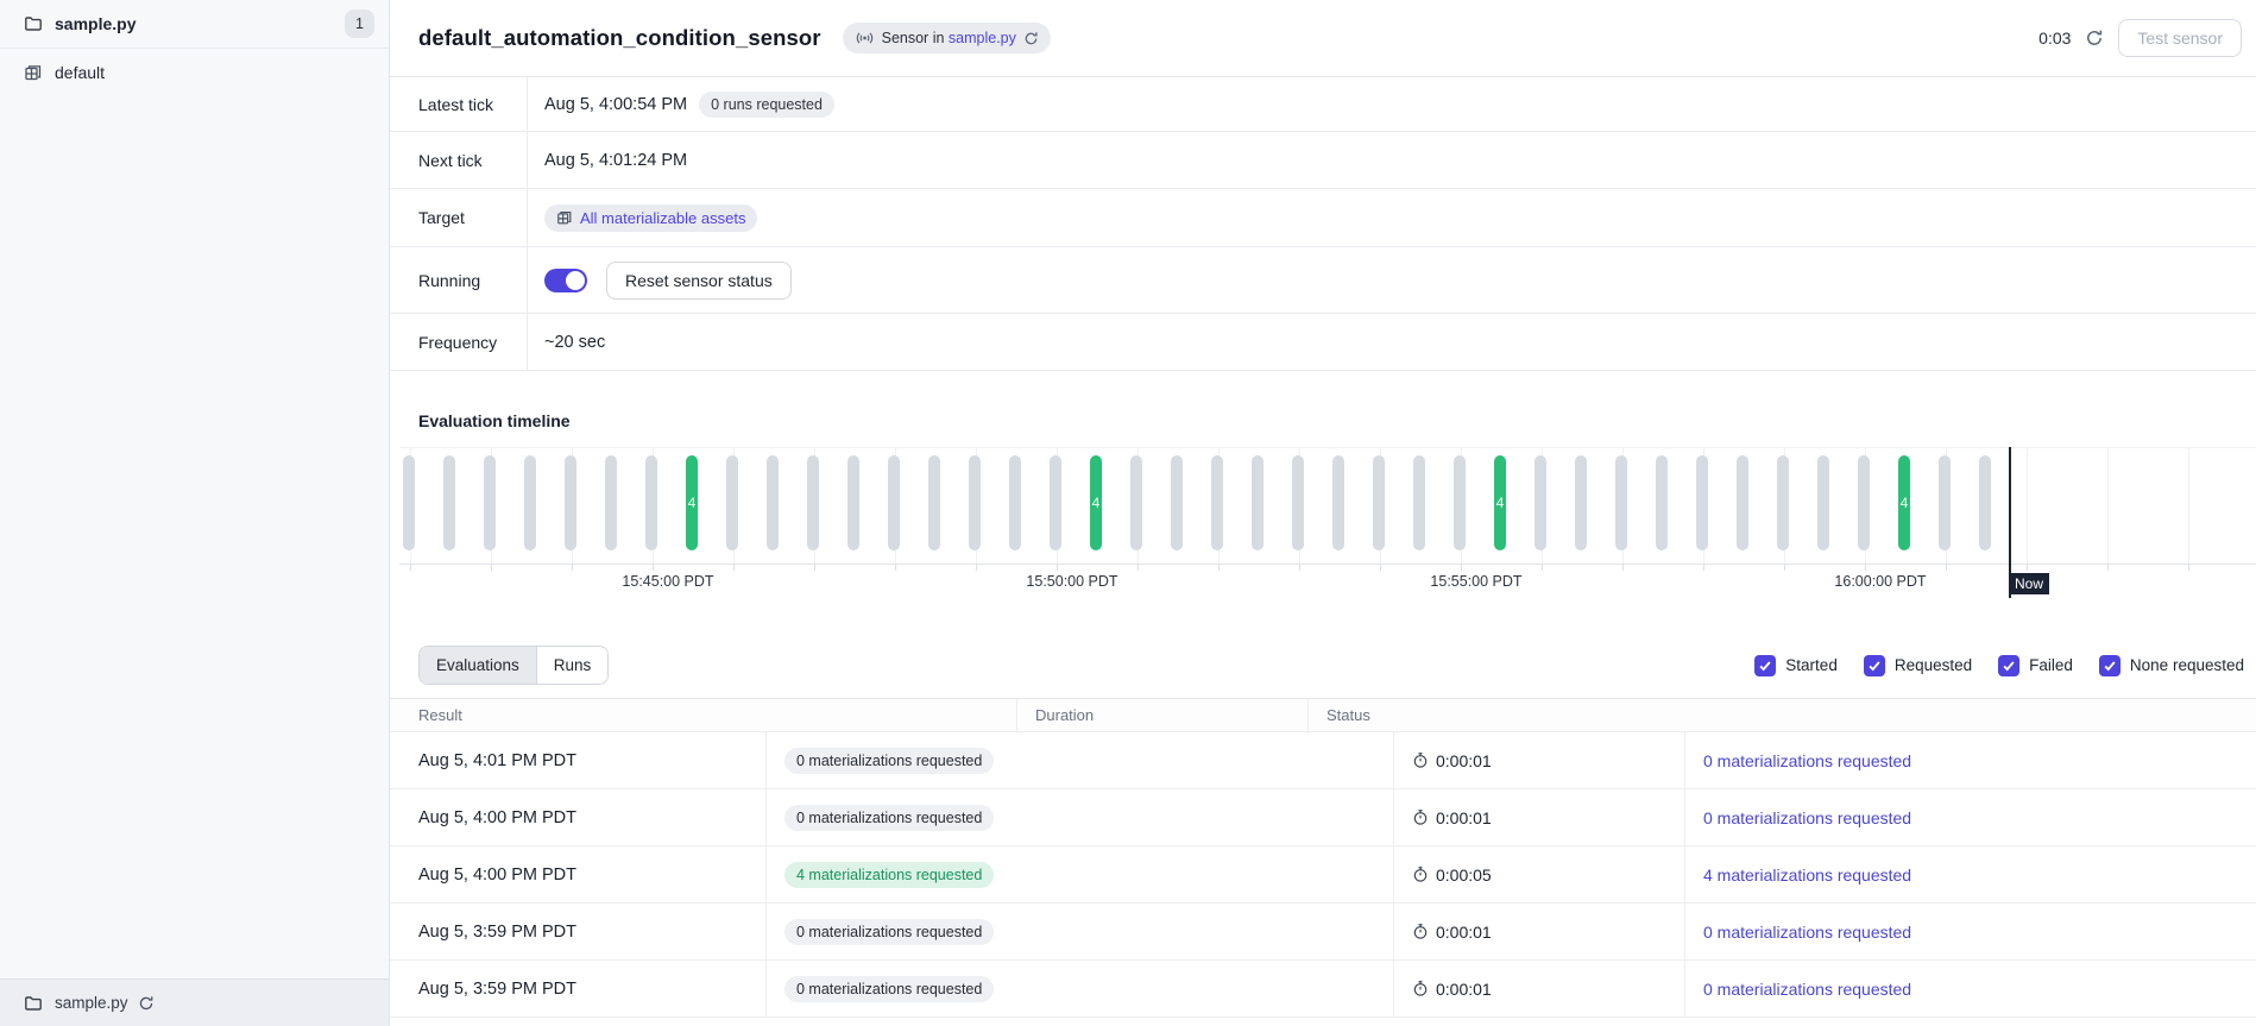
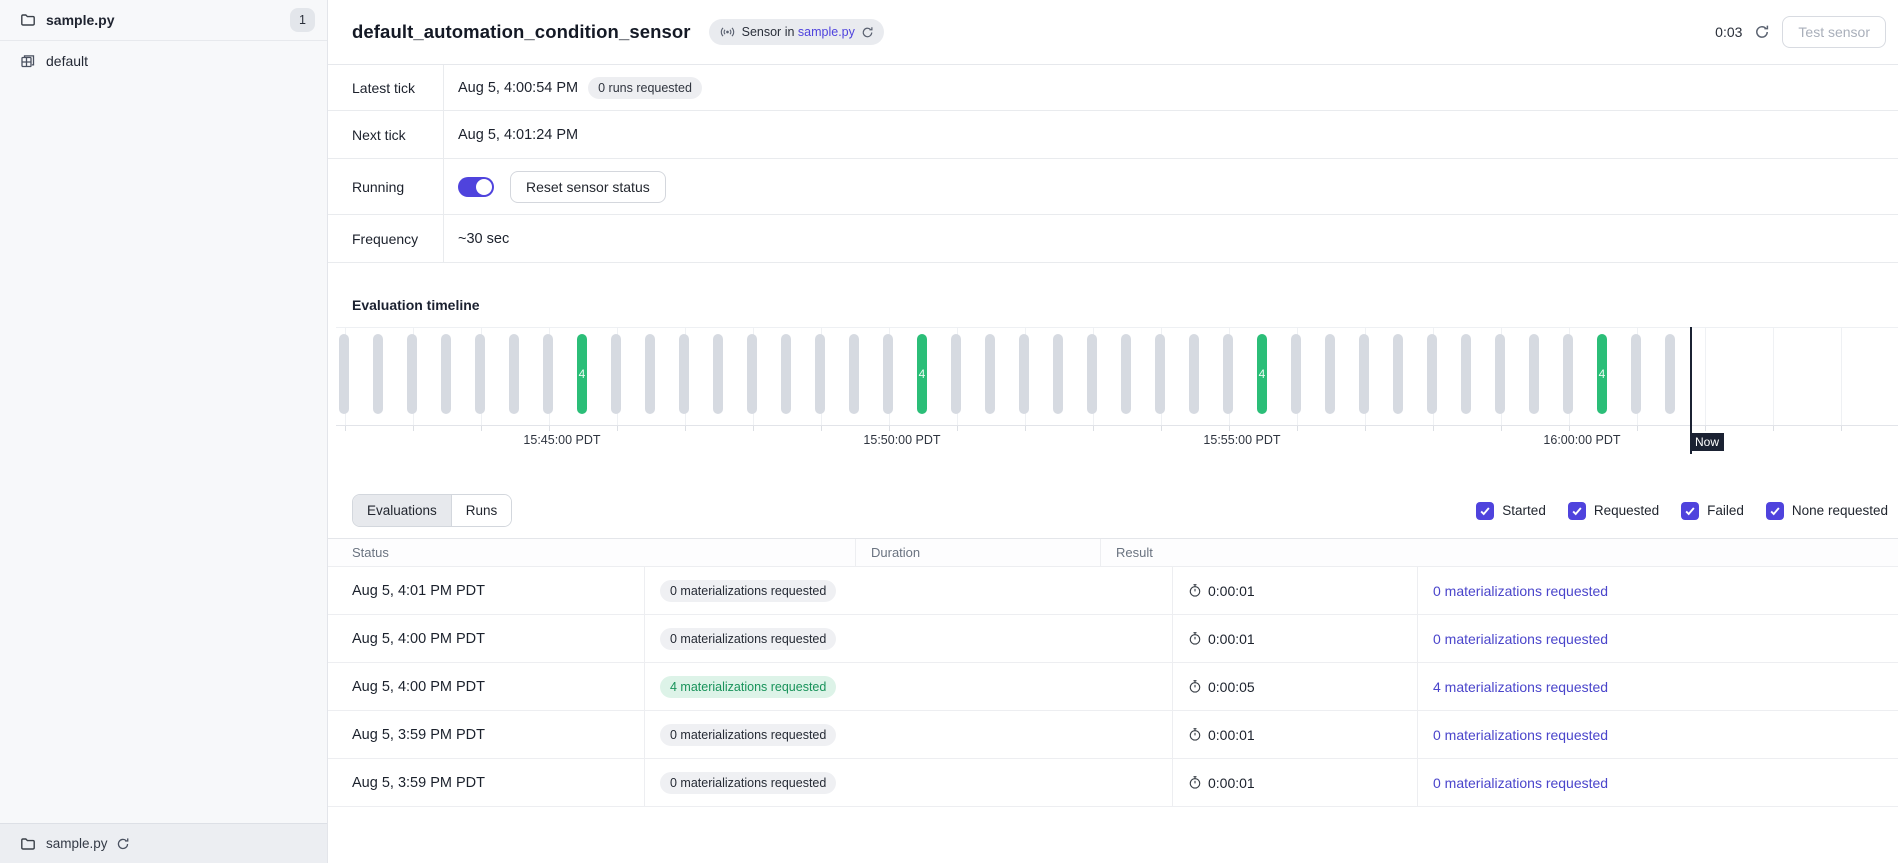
  sample.py
  1
  default
  sample.py
  default_automation_condition_sensor
  Sensor in sample.py
  0:03
  Test sensor
  Latest tick
  Aug 5, 4:00:54 PM
  0 runs requested
  Next tick
  Aug 5, 4:01:24 PM
- Target
- All materializable assets
  Running
  Reset sensor status
  Frequency
- ~20 sec
+ ~30 sec
  Evaluation timeline
  4
  4
  4
  4
  15:45:00 PDT
  15:50:00 PDT
  15:55:00 PDT
  16:00:00 PDT
  Now
  Evaluations
  Runs
  Started
  Requested
  Failed
  None requested
- Result
+ Status
  Duration
- Status
+ Result
  Aug 5, 4:01 PM PDT
  0 materializations requested
  0:00:01
  0 materializations requested
  Aug 5, 4:00 PM PDT
  0 materializations requested
  0:00:01
  0 materializations requested
  Aug 5, 4:00 PM PDT
  4 materializations requested
  0:00:05
  4 materializations requested
  Aug 5, 3:59 PM PDT
  0 materializations requested
  0:00:01
  0 materializations requested
  Aug 5, 3:59 PM PDT
  0 materializations requested
  0:00:01
  0 materializations requested
